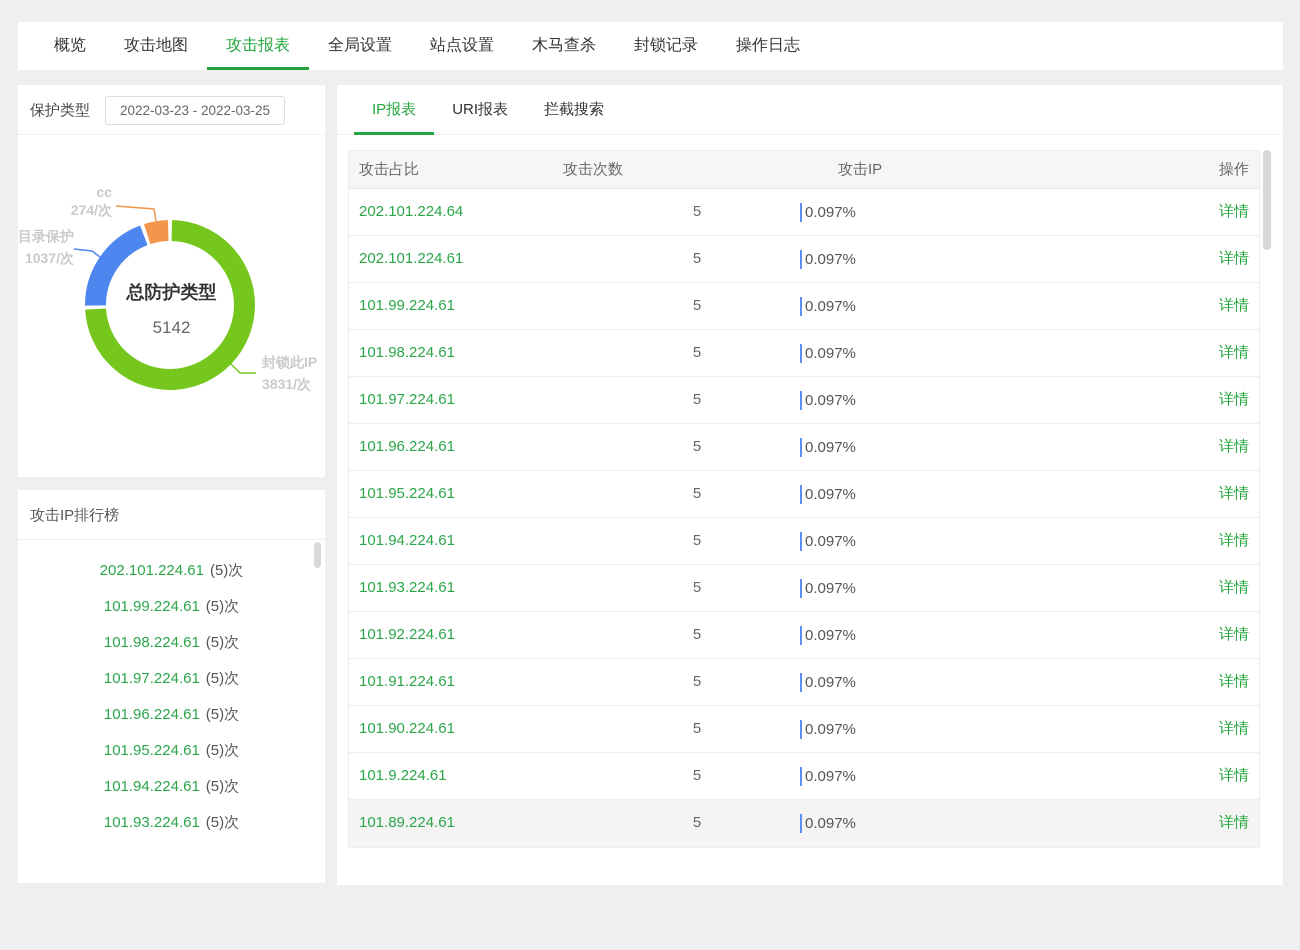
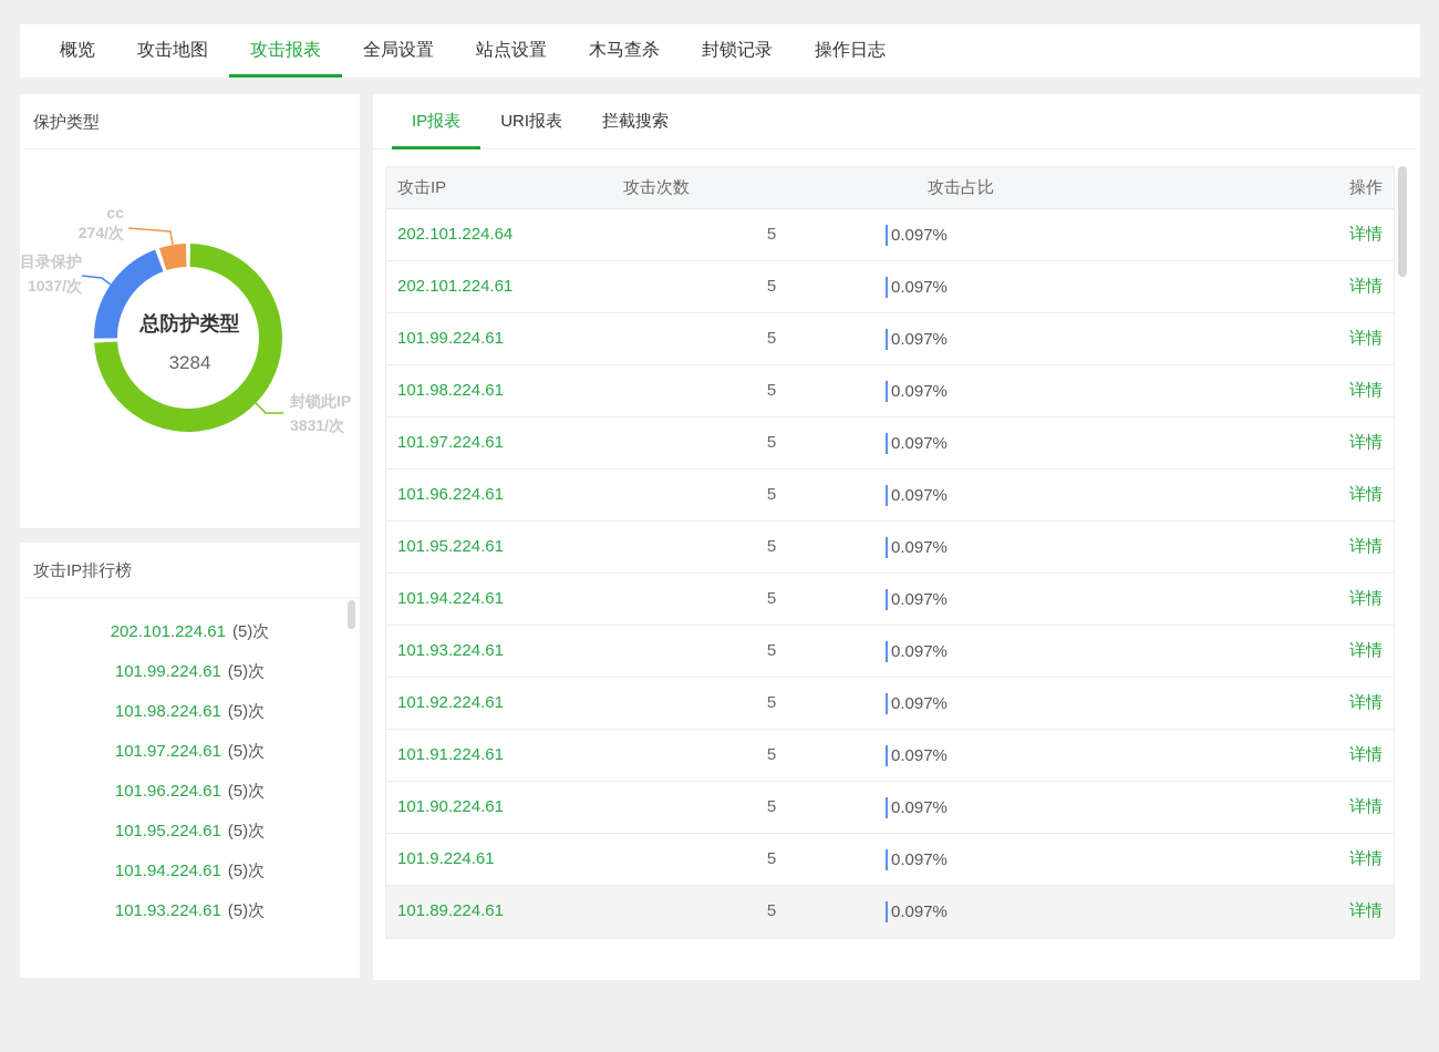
  概览
  攻击地图
  攻击报表
  全局设置
  站点设置
  木马查杀
  封锁记录
  操作日志
  保护类型
- 2022-03-23 - 2022-03-25
  总防护类型
- 5142
+ 3284
  cc
  274/次
  目录保护
  1037/次
  封锁此IP
  3831/次
  攻击IP排行榜
  202.101.224.61 (5)次
  101.99.224.61 (5)次
  101.98.224.61 (5)次
  101.97.224.61 (5)次
  101.96.224.61 (5)次
  101.95.224.61 (5)次
  101.94.224.61 (5)次
  101.93.224.61 (5)次
  IP报表
  URI报表
  拦截搜索
- 攻击占比
+ 攻击IP
  攻击次数
- 攻击IP
+ 攻击占比
  操作
  202.101.224.64
  5
  0.097%
  详情
  202.101.224.61
  5
  0.097%
  详情
  101.99.224.61
  5
  0.097%
  详情
  101.98.224.61
  5
  0.097%
  详情
  101.97.224.61
  5
  0.097%
  详情
  101.96.224.61
  5
  0.097%
  详情
  101.95.224.61
  5
  0.097%
  详情
  101.94.224.61
  5
  0.097%
  详情
  101.93.224.61
  5
  0.097%
  详情
  101.92.224.61
  5
  0.097%
  详情
  101.91.224.61
  5
  0.097%
  详情
  101.90.224.61
  5
  0.097%
  详情
  101.9.224.61
  5
  0.097%
  详情
  101.89.224.61
  5
  0.097%
  详情
